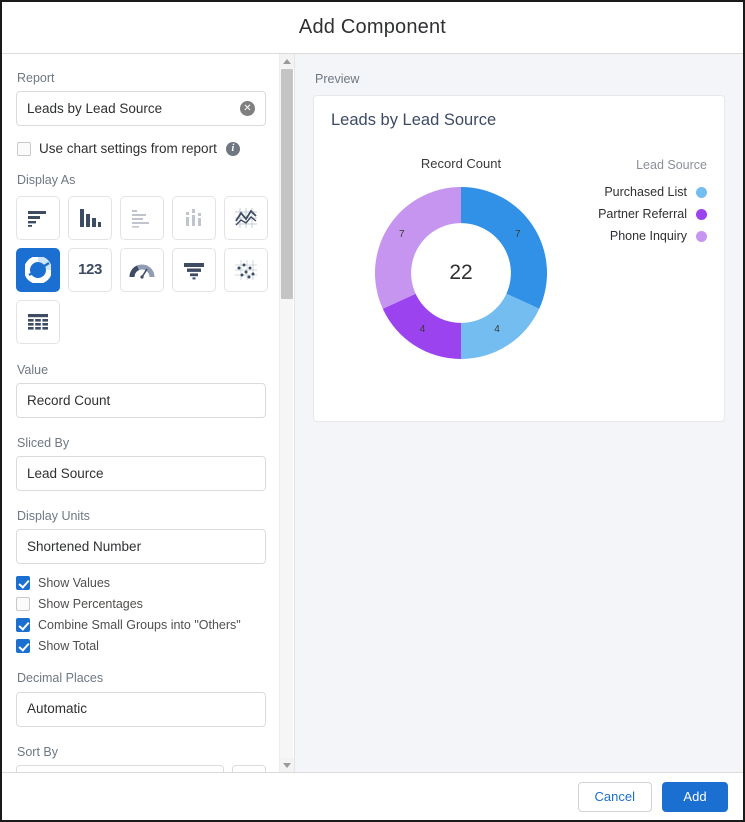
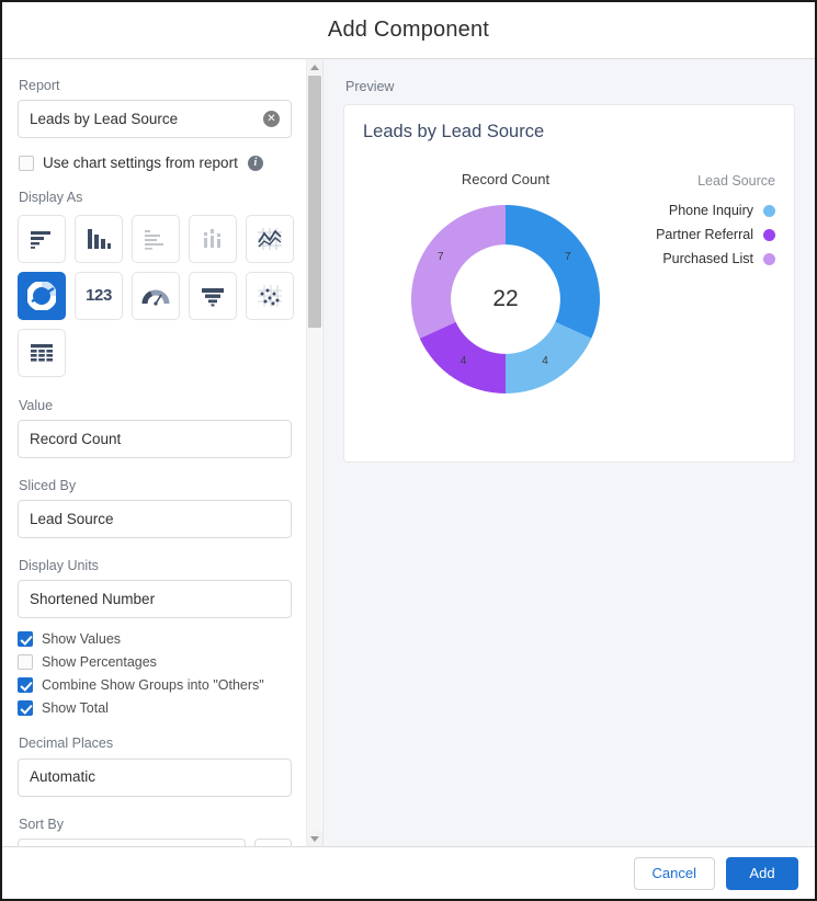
  Add Component
  Report
  Leads by Lead Source
  ✕
  Use chart settings from report
  i
  Display As
  123
  Value
  Record Count
  Sliced By
  Lead Source
  Display Units
  Shortened Number
  Show Values
  Show Percentages
- Combine Small Groups into "Others"
+ Combine Show Groups into "Others"
  Show Total
  Decimal Places
  Automatic
  Sort By
  Preview
  Leads by Lead Source
  Record Count
  22
  7
  4
  4
  7
  Lead Source
- Purchased List
+ Phone Inquiry
  Partner Referral
- Phone Inquiry
+ Purchased List
  Cancel
  Add
